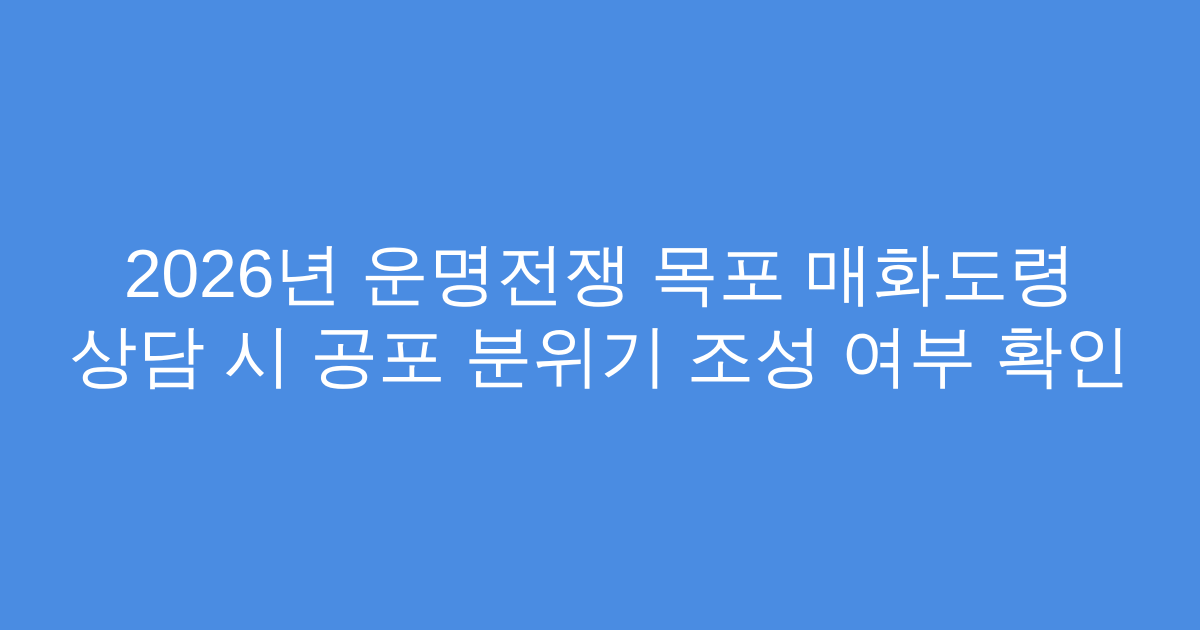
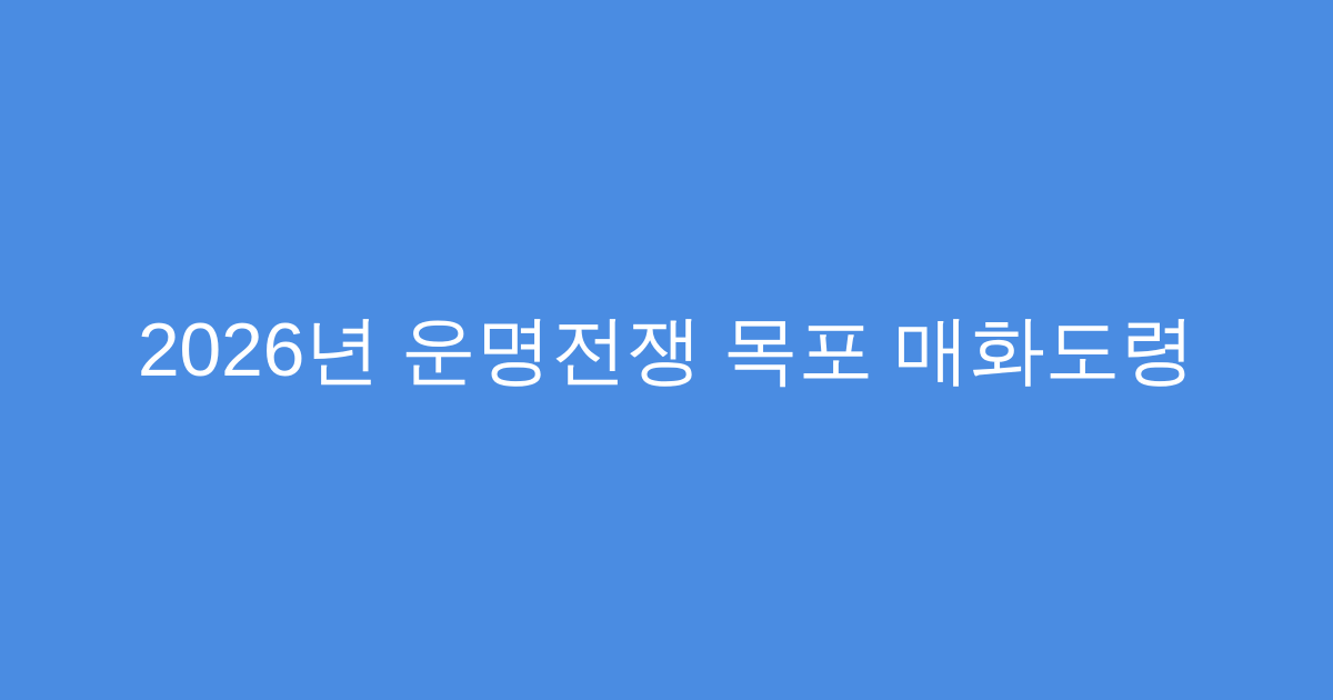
  2026년 운명전쟁 목포 매화도령
- 상담 시 공포 분위기 조성 여부 확인
